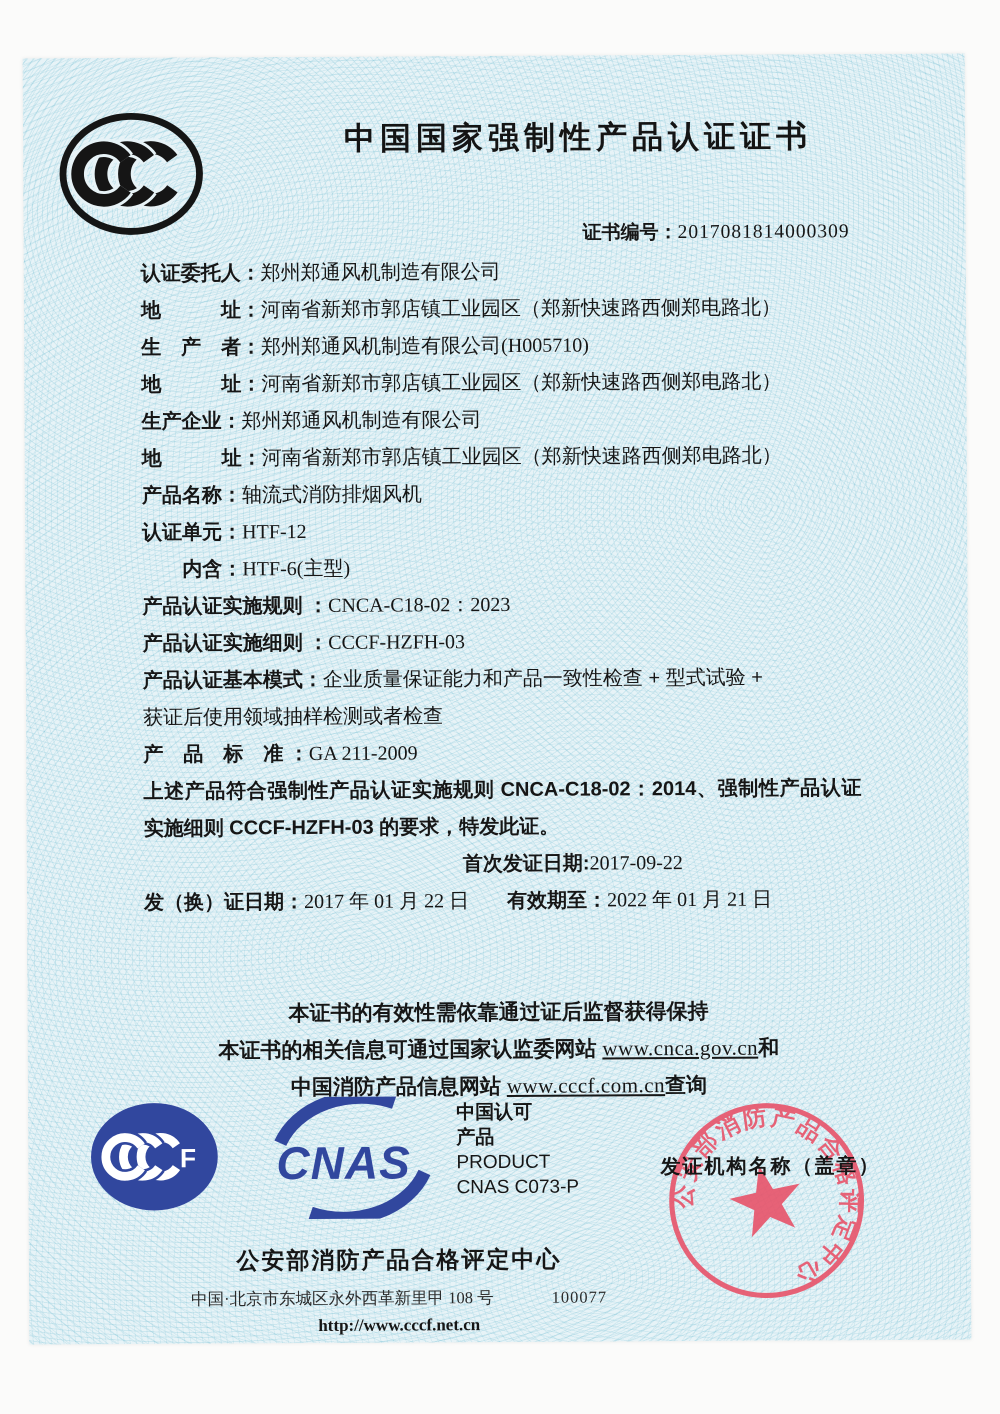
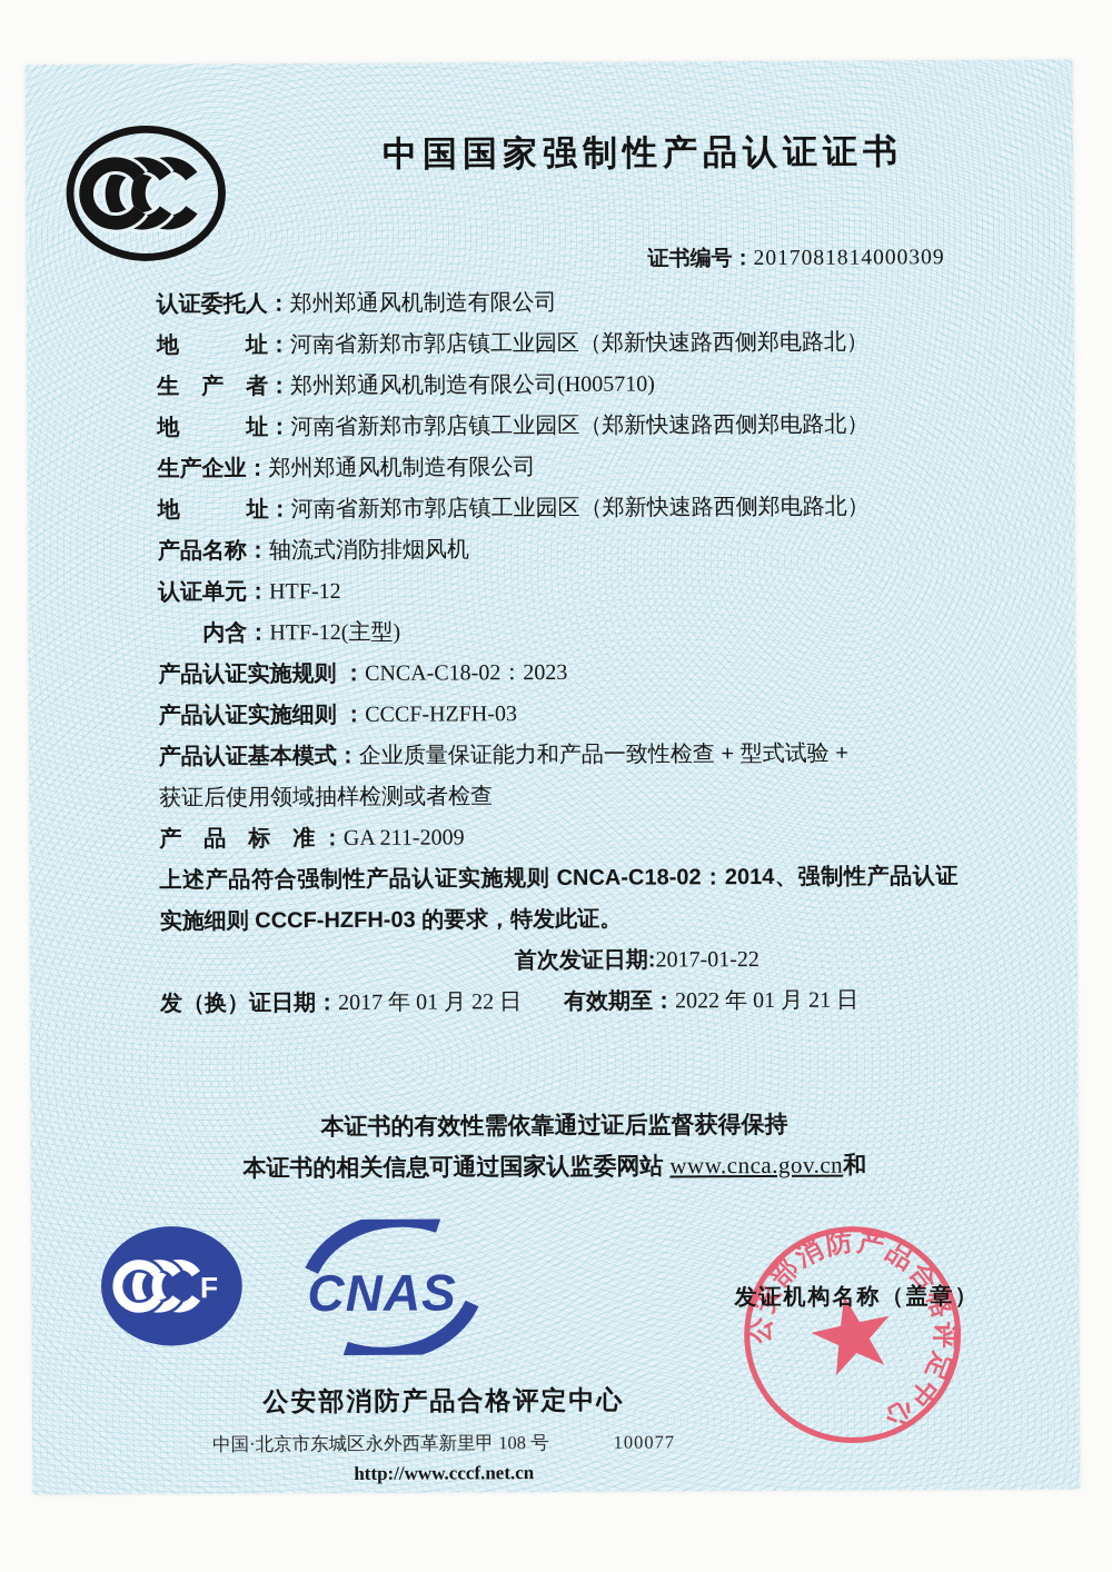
  中国国家强制性产品认证证书
  证书编号：2017081814000309
  认证委托人：郑州郑通风机制造有限公司
  地 址：河南省新郑市郭店镇工业园区（郑新快速路西侧郑电路北）
  生 产 者：郑州郑通风机制造有限公司(H005710)
  地 址：河南省新郑市郭店镇工业园区（郑新快速路西侧郑电路北）
  生产企业：郑州郑通风机制造有限公司
  地 址：河南省新郑市郭店镇工业园区（郑新快速路西侧郑电路北）
  产品名称：轴流式消防排烟风机
  认证单元：HTF-12
- 内含：HTF-6(主型)
+ 内含：HTF-12(主型)
  产品认证实施规则 ：CNCA-C18-02：2023
  产品认证实施细则 ：CCCF-HZFH-03
  产品认证基本模式：企业质量保证能力和产品一致性检查 + 型式试验 +
  获证后使用领域抽样检测或者检查
  产 品 标 准 ：GA 211-2009
  上述产品符合强制性产品认证实施规则 CNCA-C18-02：2014、强制性产品认证实施细则 CCCF-HZFH-03 的要求，特发此证。
- 首次发证日期:2017-09-22
+ 首次发证日期:2017-01-22
  发（换）证日期：2017 年 01 月 22 日 有效期至：2022 年 01 月 21 日
  本证书的有效性需依靠通过证后监督获得保持
  本证书的相关信息可通过国家认监委网站 www.cnca.gov.cn和
- 中国消防产品信息网站 www.cccf.com.cn查询
  F
  CNAS
- 中国认可
- 产品
- PRODUCT
- CNAS C073-P
  发证机构名称（盖章）
  公安部消防产品合格评定中心
  中国·北京市东城区永外西革新里甲 108 号 100077
  http://www.cccf.net.cn
